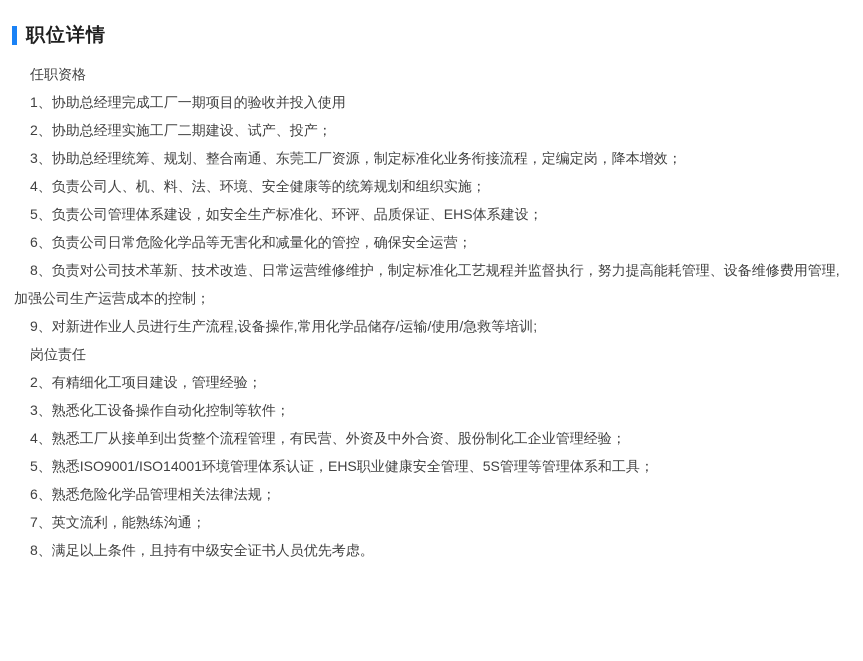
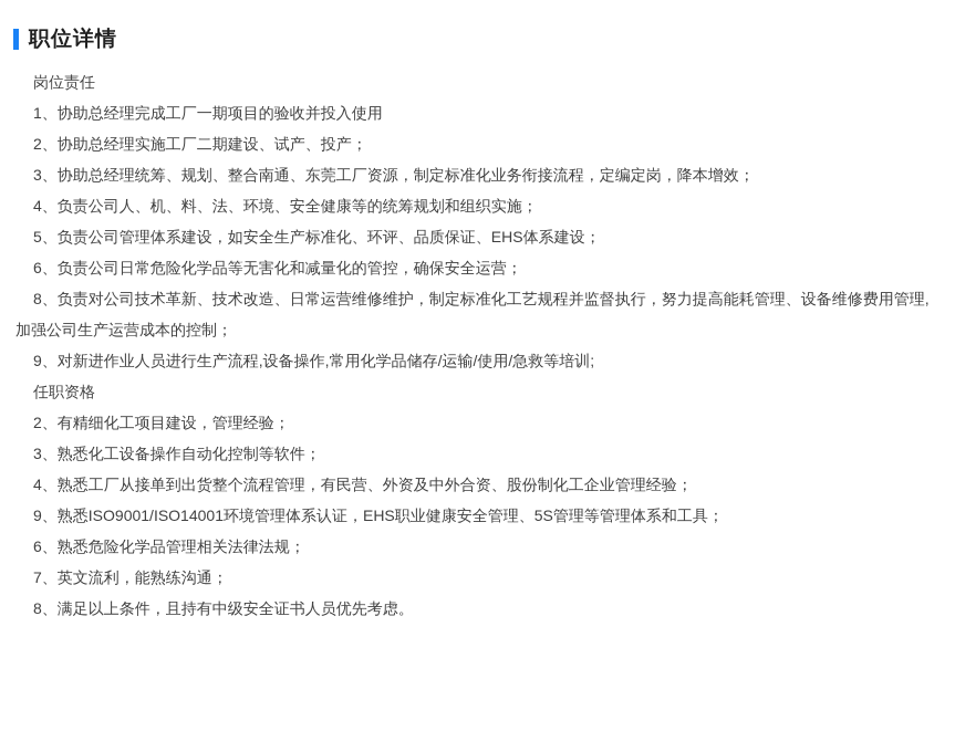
  职位详情
- 任职资格
+ 岗位责任
  1、协助总经理完成工厂一期项目的验收并投入使用
  2、协助总经理实施工厂二期建设、试产、投产；
  3、协助总经理统筹、规划、整合南通、东莞工厂资源，制定标准化业务衔接流程，定编定岗，降本增效；
  4、负责公司人、机、料、法、环境、安全健康等的统筹规划和组织实施；
  5、负责公司管理体系建设，如安全生产标准化、环评、品质保证、EHS体系建设；
  6、负责公司日常危险化学品等无害化和减量化的管控，确保安全运营；
  8、负责对公司技术革新、技术改造、日常运营维修维护，制定标准化工艺规程并监督执行，努力提高能耗管理、设备维修费用管理,加强公司生产运营成本的控制；
  9、对新进作业人员进行生产流程,设备操作,常用化学品储存/运输/使用/急救等培训;
- 岗位责任
+ 任职资格
  2、有精细化工项目建设，管理经验；
  3、熟悉化工设备操作自动化控制等软件；
  4、熟悉工厂从接单到出货整个流程管理，有民营、外资及中外合资、股份制化工企业管理经验；
- 5、熟悉ISO9001/ISO14001环境管理体系认证，EHS职业健康安全管理、5S管理等管理体系和工具；
+ 9、熟悉ISO9001/ISO14001环境管理体系认证，EHS职业健康安全管理、5S管理等管理体系和工具；
  6、熟悉危险化学品管理相关法律法规；
  7、英文流利，能熟练沟通；
  8、满足以上条件，且持有中级安全证书人员优先考虑。
